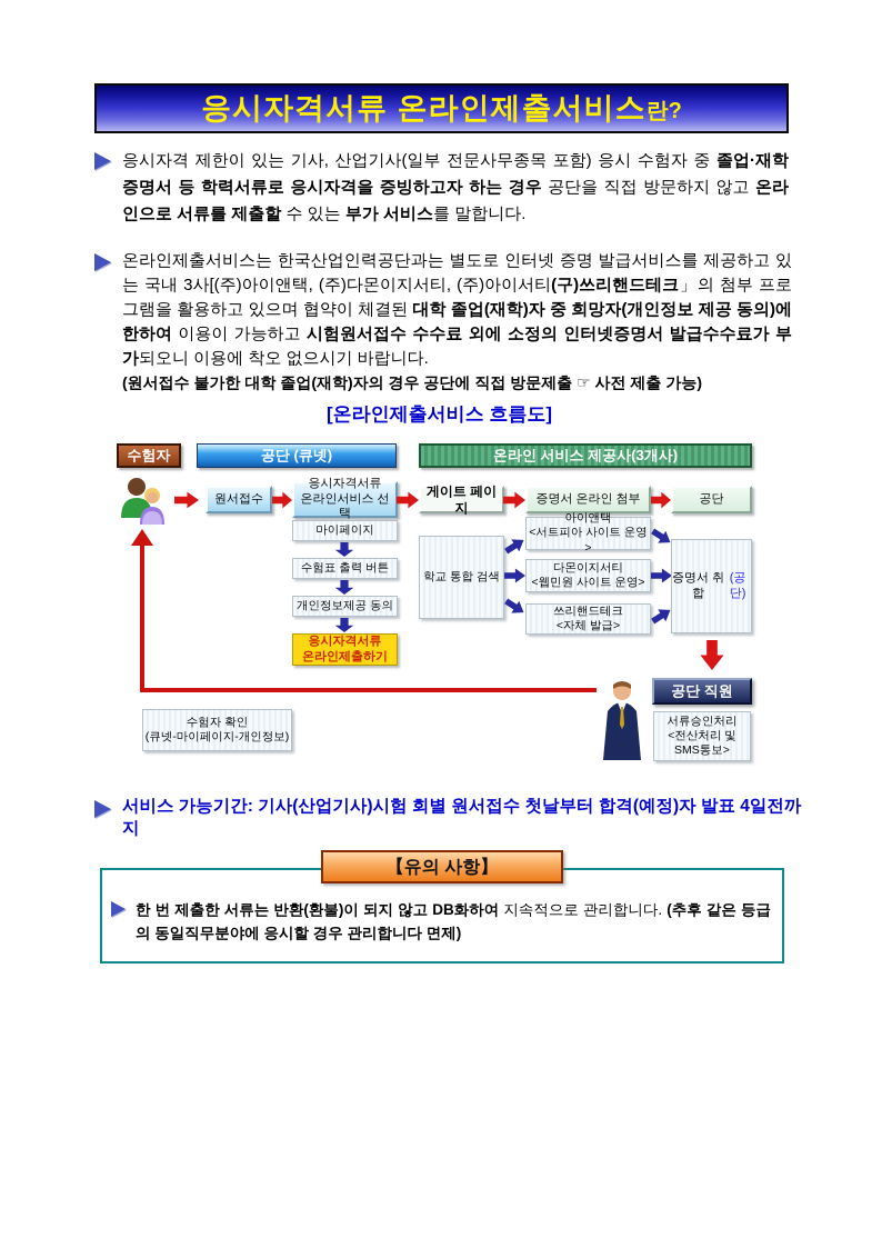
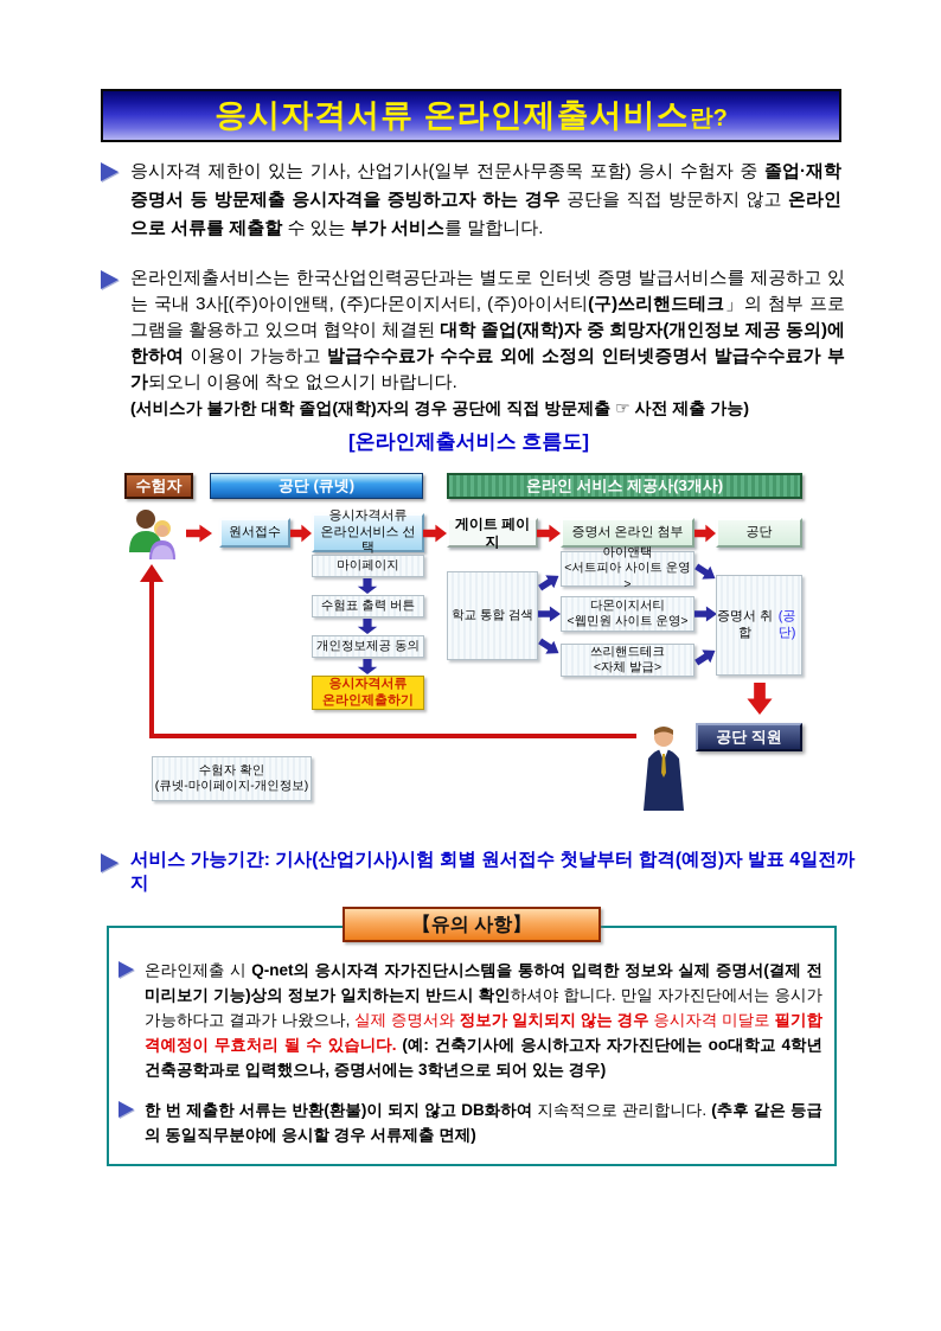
  응시자격서류 온라인제출서비스란?
- 응시자격 제한이 있는 기사, 산업기사(일부 전문사무종목 포함) 응시 수험자 중 졸업·재학 증명서 등 학력서류로 응시자격을 증빙하고자 하는 경우 공단을 직접 방문하지 않고 온라인으로 서류를 제출할 수 있는 부가 서비스를 말합니다.
+ 응시자격 제한이 있는 기사, 산업기사(일부 전문사무종목 포함) 응시 수험자 중 졸업·재학 증명서 등 방문제출 응시자격을 증빙하고자 하는 경우 공단을 직접 방문하지 않고 온라인으로 서류를 제출할 수 있는 부가 서비스를 말합니다.
- 온라인제출서비스는 한국산업인력공단과는 별도로 인터넷 증명 발급서비스를 제공하고 있는 국내 3사[(주)아이앤택, (주)다몬이지서티, (주)아이서티(구)쓰리핸드테크」의 첨부 프로그램을 활용하고 있으며 협약이 체결된 대학 졸업(재학)자 중 희망자(개인정보 제공 동의)에 한하여 이용이 가능하고 시험원서접수 수수료 외에 소정의 인터넷증명서 발급수수료가 부가되오니 이용에 착오 없으시기 바랍니다.
+ 온라인제출서비스는 한국산업인력공단과는 별도로 인터넷 증명 발급서비스를 제공하고 있는 국내 3사[(주)아이앤택, (주)다몬이지서티, (주)아이서티(구)쓰리핸드테크」의 첨부 프로그램을 활용하고 있으며 협약이 체결된 대학 졸업(재학)자 중 희망자(개인정보 제공 동의)에 한하여 이용이 가능하고 발급수수료가 수수료 외에 소정의 인터넷증명서 발급수수료가 부가되오니 이용에 착오 없으시기 바랍니다.
- (원서접수 불가한 대학 졸업(재학)자의 경우 공단에 직접 방문제출 ☞ 사전 제출 가능)
+ (서비스가 불가한 대학 졸업(재학)자의 경우 공단에 직접 방문제출 ☞ 사전 제출 가능)
  [온라인제출서비스 흐름도]
  수험자
  공단 (큐넷)
  온라인 서비스 제공사(3개사)
  원서접수
  응시자격서류
  온라인서비스 선택
  게이트 페이지
  증명서 온라인 첨부
  공단
  마이페이지
  수험표 출력 버튼
  개인정보제공 동의
  응시자격서류
  온라인제출하기
  학교 통합 검색
  아이앤택
  <서트피아 사이트 운영>
  다몬이지서티
  <웹민원 사이트 운영>
  쓰리핸드테크
  <자체 발급>
  증명서 취합
  (공단)
  공단 직원
- 서류승인처리
- <전산처리 및
- SMS통보>
  수험자 확인
  (큐넷-마이페이지-개인정보)
  서비스 가능기간: 기사(산업기사)시험 회별 원서접수 첫날부터 합격(예정)자 발표 4일전까지
  【유의 사항】
+ 온라인제출 시 Q-net의 응시자격 자가진단시스템을 통하여 입력한 정보와 실제 증명서(결제 전 미리보기 기능)상의 정보가 일치하는지 반드시 확인하셔야 합니다. 만일 자가진단에서는 응시가 가능하다고 결과가 나왔으나, 실제 증명서와 정보가 일치되지 않는 경우 응시자격 미달로 필기합격예정이 무효처리 될 수 있습니다. (예: 건축기사에 응시하고자 자가진단에는 oo대학교 4학년 건축공학과로 입력했으나, 증명서에는 3학년으로 되어 있는 경우)
- 한 번 제출한 서류는 반환(환불)이 되지 않고 DB화하여 지속적으로 관리합니다. (추후 같은 등급의 동일직무분야에 응시할 경우 관리합니다 면제)
+ 한 번 제출한 서류는 반환(환불)이 되지 않고 DB화하여 지속적으로 관리합니다. (추후 같은 등급의 동일직무분야에 응시할 경우 서류제출 면제)
